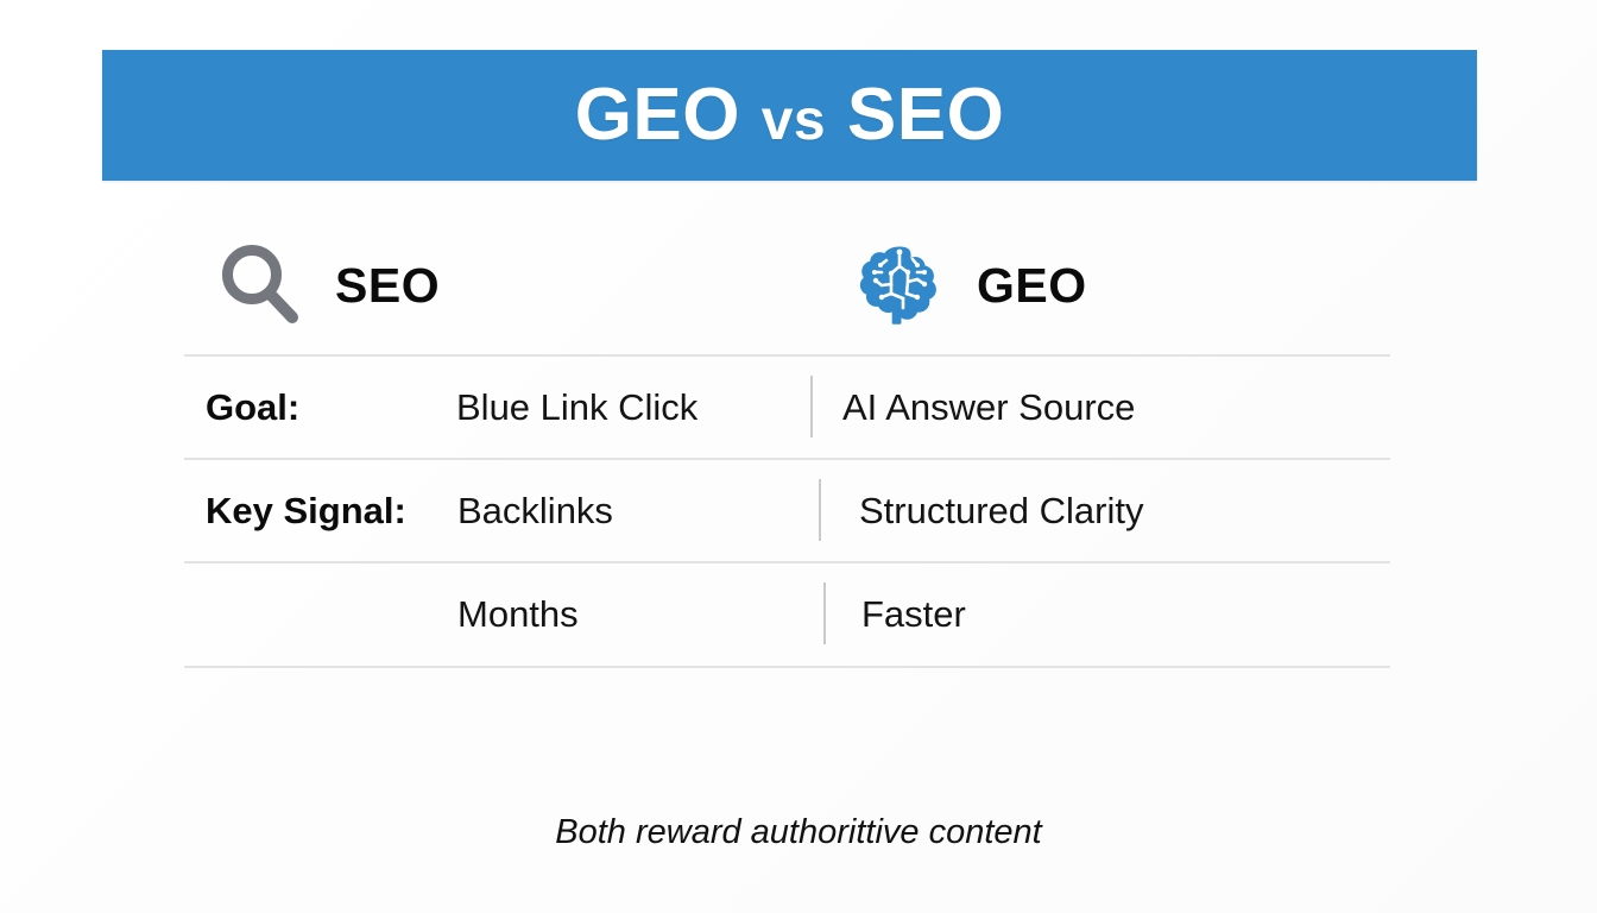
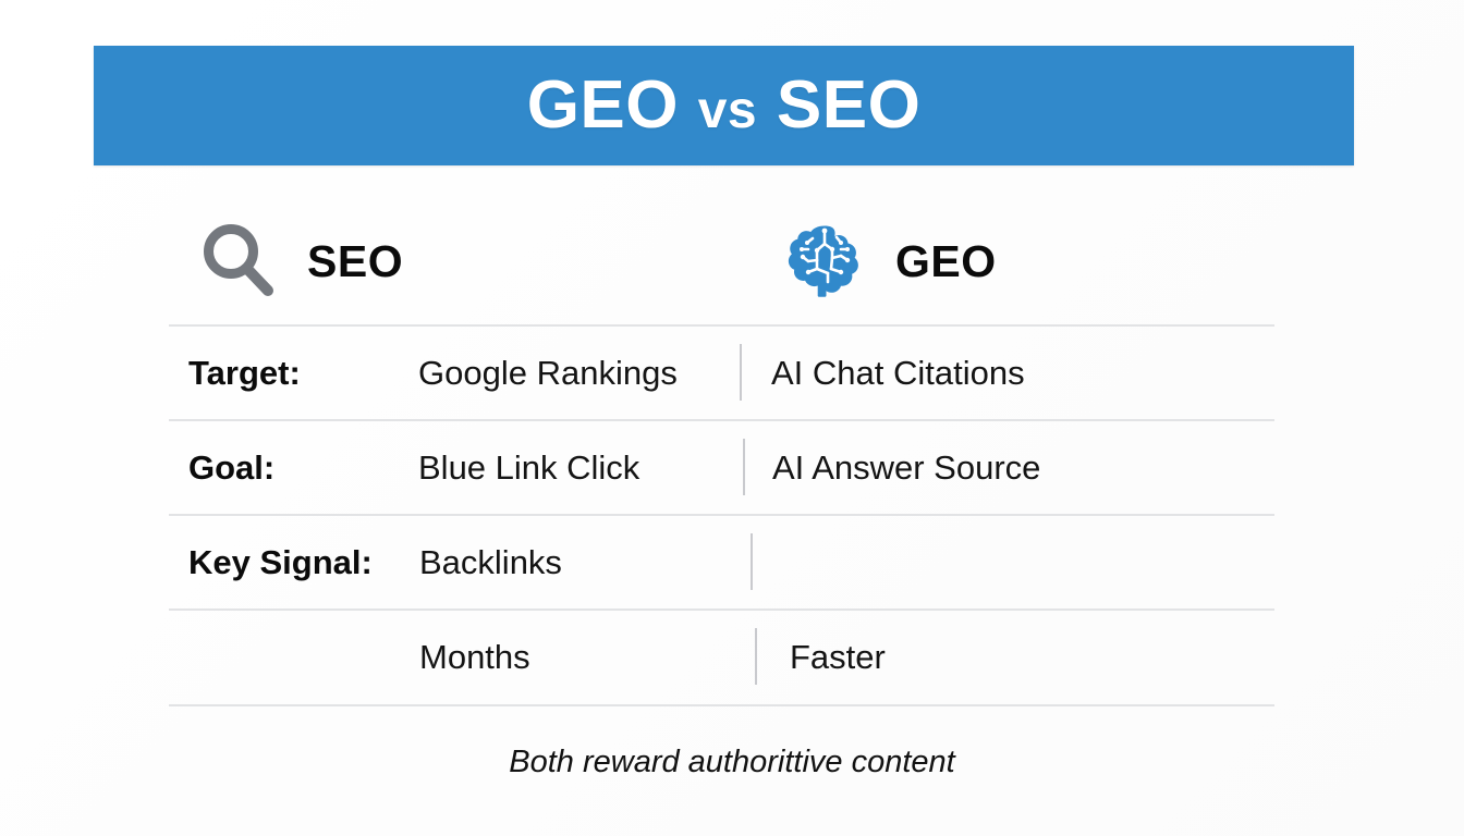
  GEO vs SEO
  SEO
  GEO
+ Target:
+ Google Rankings
+ AI Chat Citations
  Goal:
  Blue Link Click
  AI Answer Source
  Key Signal:
  Backlinks
- Structured Clarity
  Months
  Faster
  Both reward authorittive content
